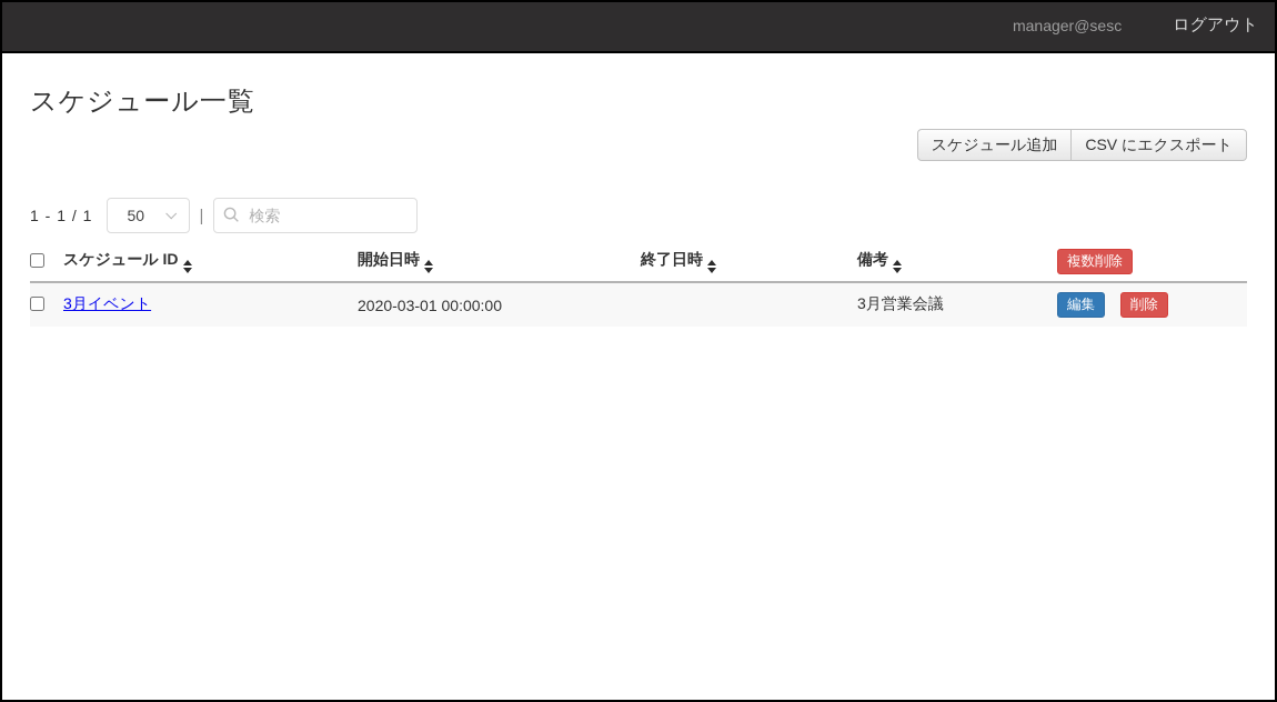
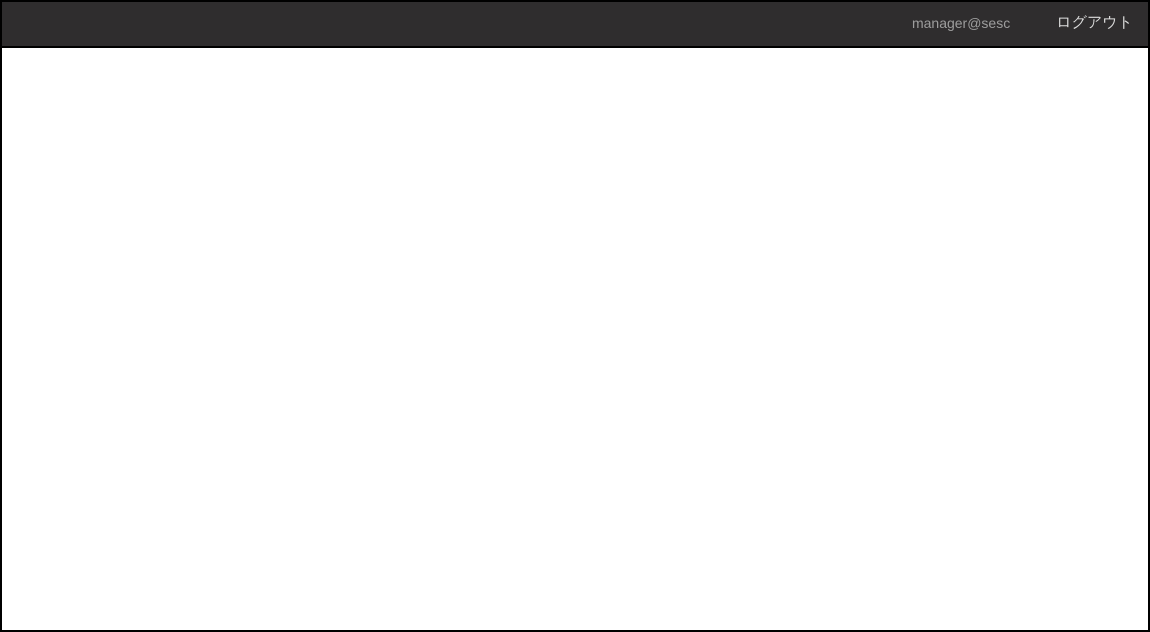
  manager@sesc
  ログアウト
- スケジュール一覧
- スケジュール追加
- CSV にエクスポート
- 1 - 1 / 1
- 50
- |
- 検索
- 	スケジュール ID	開始日時	終了日時	備考	複数削除
- 	3月イベント	2020-03-01 00:00:00		3月営業会議	編集 削除
